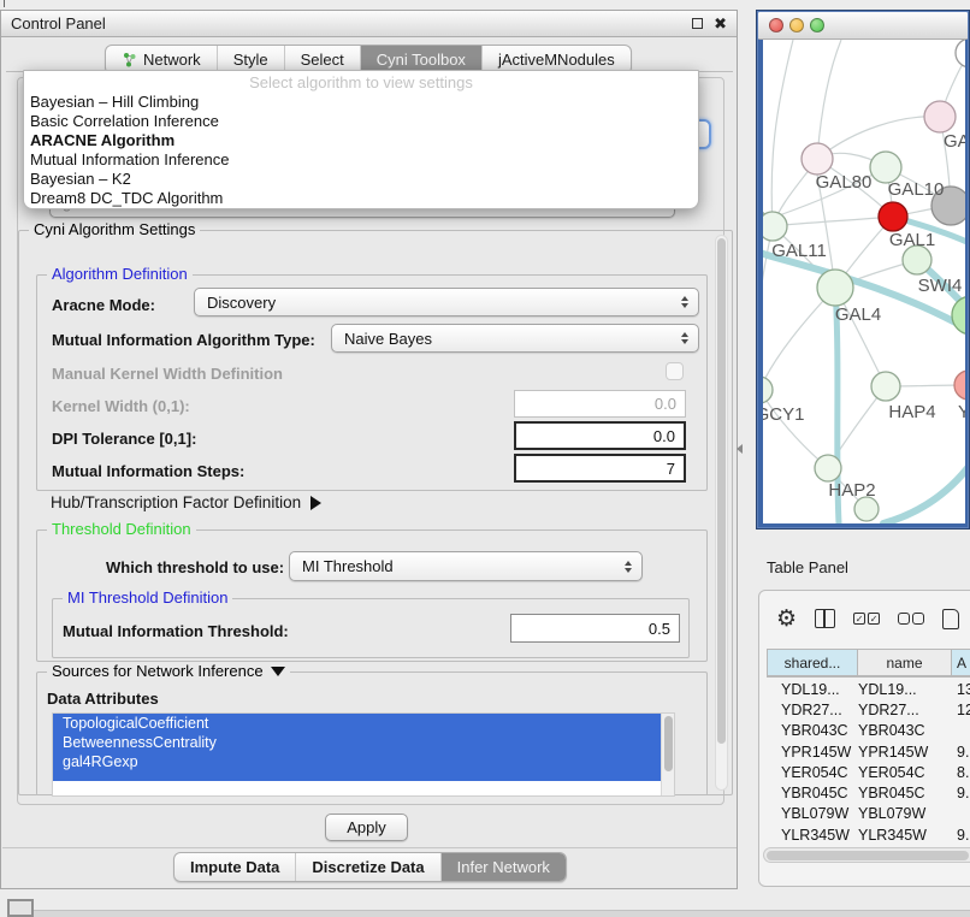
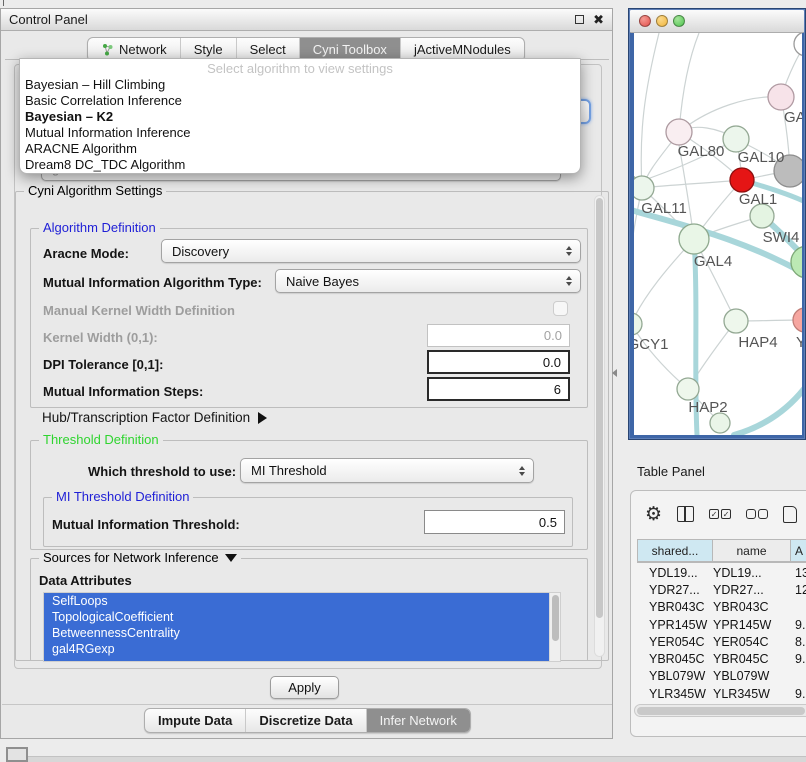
  Control Panel
  ✖
  Network
  Style
  Select
  Cyni Toolbox
  jActiveMNodules
  Select algorithm to view settings
  Bayesian – Hill Climbing
  Basic Correlation Inference
- ARACNE Algorithm
+ Bayesian – K2
  Mutual Information Inference
- Bayesian – K2
+ ARACNE Algorithm
  Dream8 DC_TDC Algorithm
  Cyni Algorithm Settings
  Algorithm Definition
  Aracne Mode:
  Discovery
  Mutual Information Algorithm Type:
  Naive Bayes
  Manual Kernel Width Definition
  Kernel Width (0,1):
  0.0
  DPI Tolerance [0,1]:
  0.0
  Mutual Information Steps:
- 7
+ 6
  Hub/Transcription Factor Definition
  Threshold Definition
  Which threshold to use:
  MI Threshold
  MI Threshold Definition
  Mutual Information Threshold:
  0.5
  Sources for Network Inference
  Data Attributes
+ SelfLoops
  TopologicalCoefficient
  BetweennessCentrality
  gal4RGexp
  Apply
  Impute Data
  Discretize Data
  Infer Network
  GAL80
  GAL10
  GAL1
  GAL11
  SWI4
  GAL4
  GCY1
  HAP4
  Y
  HAP2
  Table Panel
  ⚙
  ✓
  ✓
  shared...
  name
  A
  YDL19...
  YDL19...
  13
  YDR27...
  YDR27...
  12
  YBR043C
  YBR043C
  YPR145W
  YPR145W
  9.
  YER054C
  YER054C
  8.
  YBR045C
  YBR045C
  9.
  YBL079W
  YBL079W
  YLR345W
  YLR345W
  9.
